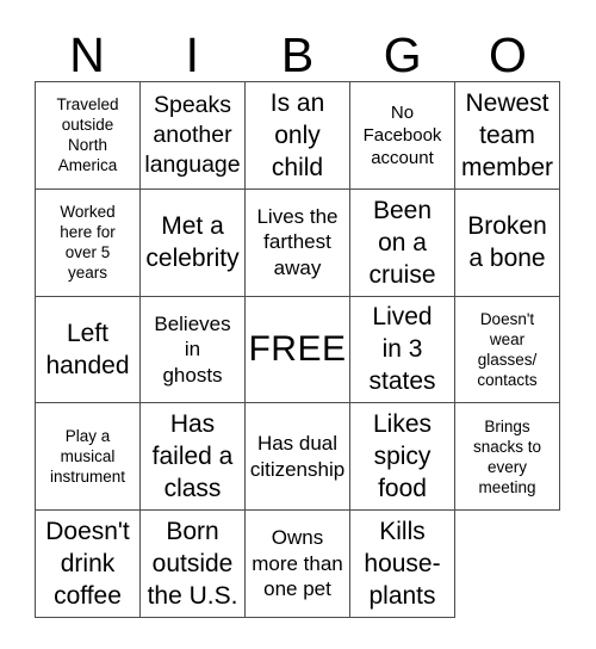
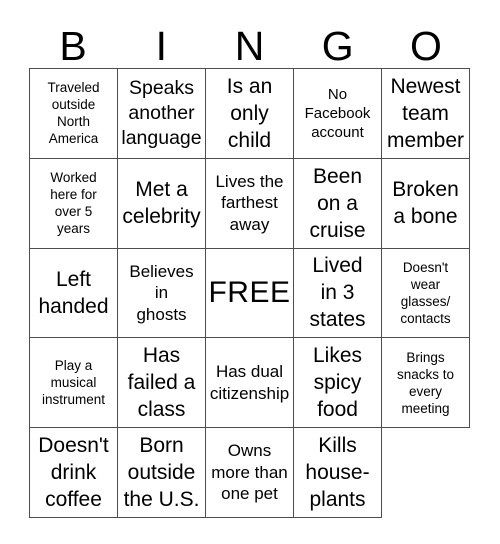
- N
+ B
  I
- B
+ N
  G
  O
  Traveled
  outside
  North
  America
  Speaks
  another
  language
  Is an
  only
  child
  No
  Facebook
  account
  Newest
  team
  member
  Worked
  here for
  over 5
  years
  Met a
  celebrity
  Lives the
  farthest
  away
  Been
  on a
  cruise
  Broken
  a bone
  Left
  handed
  Believes
  in
  ghosts
  FREE
  Lived
  in 3
  states
  Doesn't
  wear
  glasses/
  contacts
  Play a
  musical
  instrument
  Has
  failed a
  class
  Has dual
  citizenship
  Likes
  spicy
  food
  Brings
  snacks to
  every
  meeting
  Doesn't
  drink
  coffee
  Born
  outside
  the U.S.
  Owns
  more than
  one pet
  Kills
  house-
  plants
